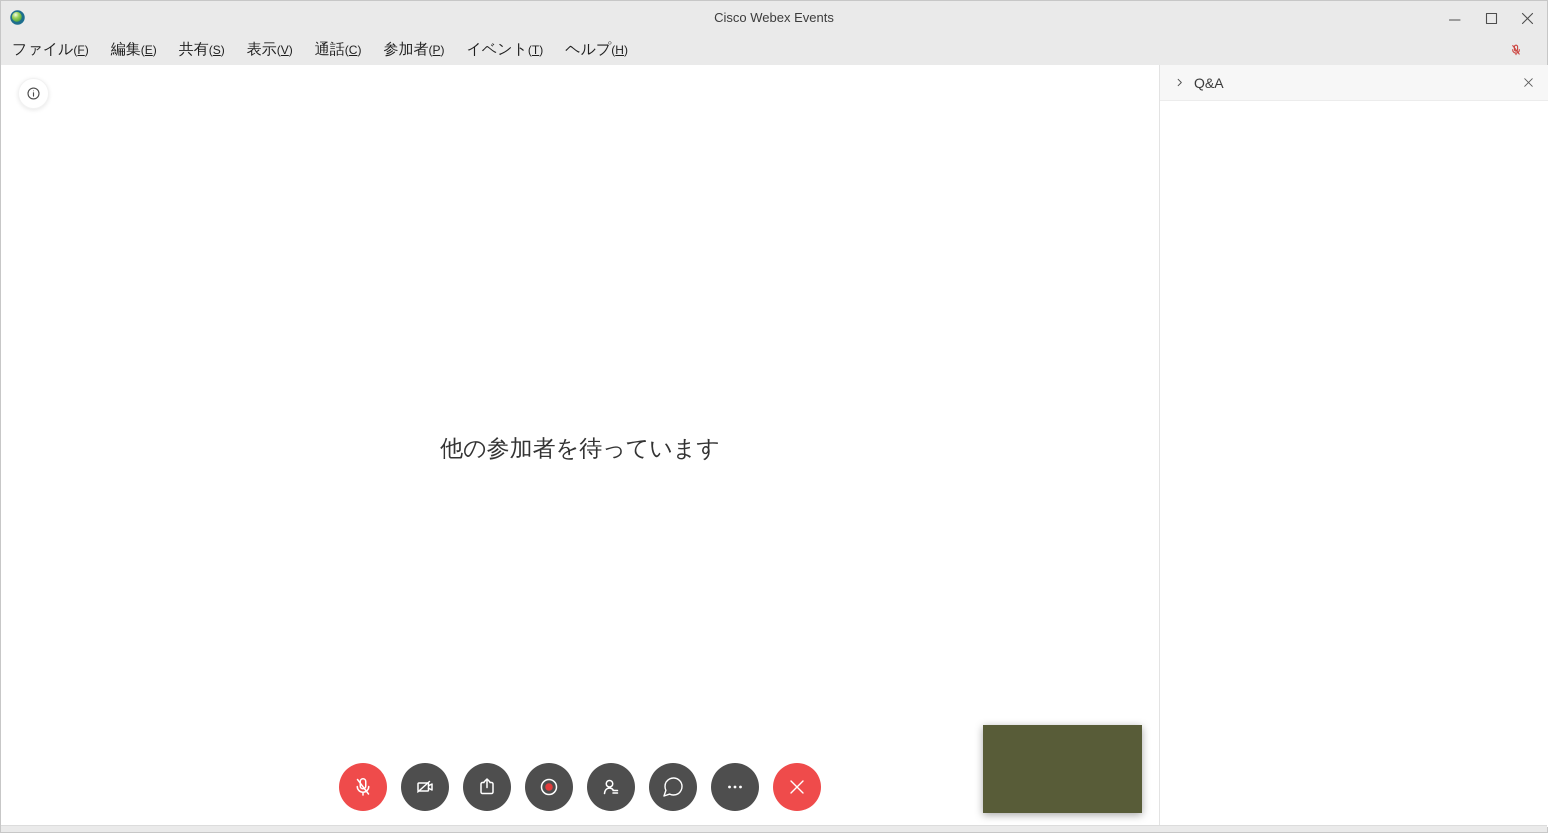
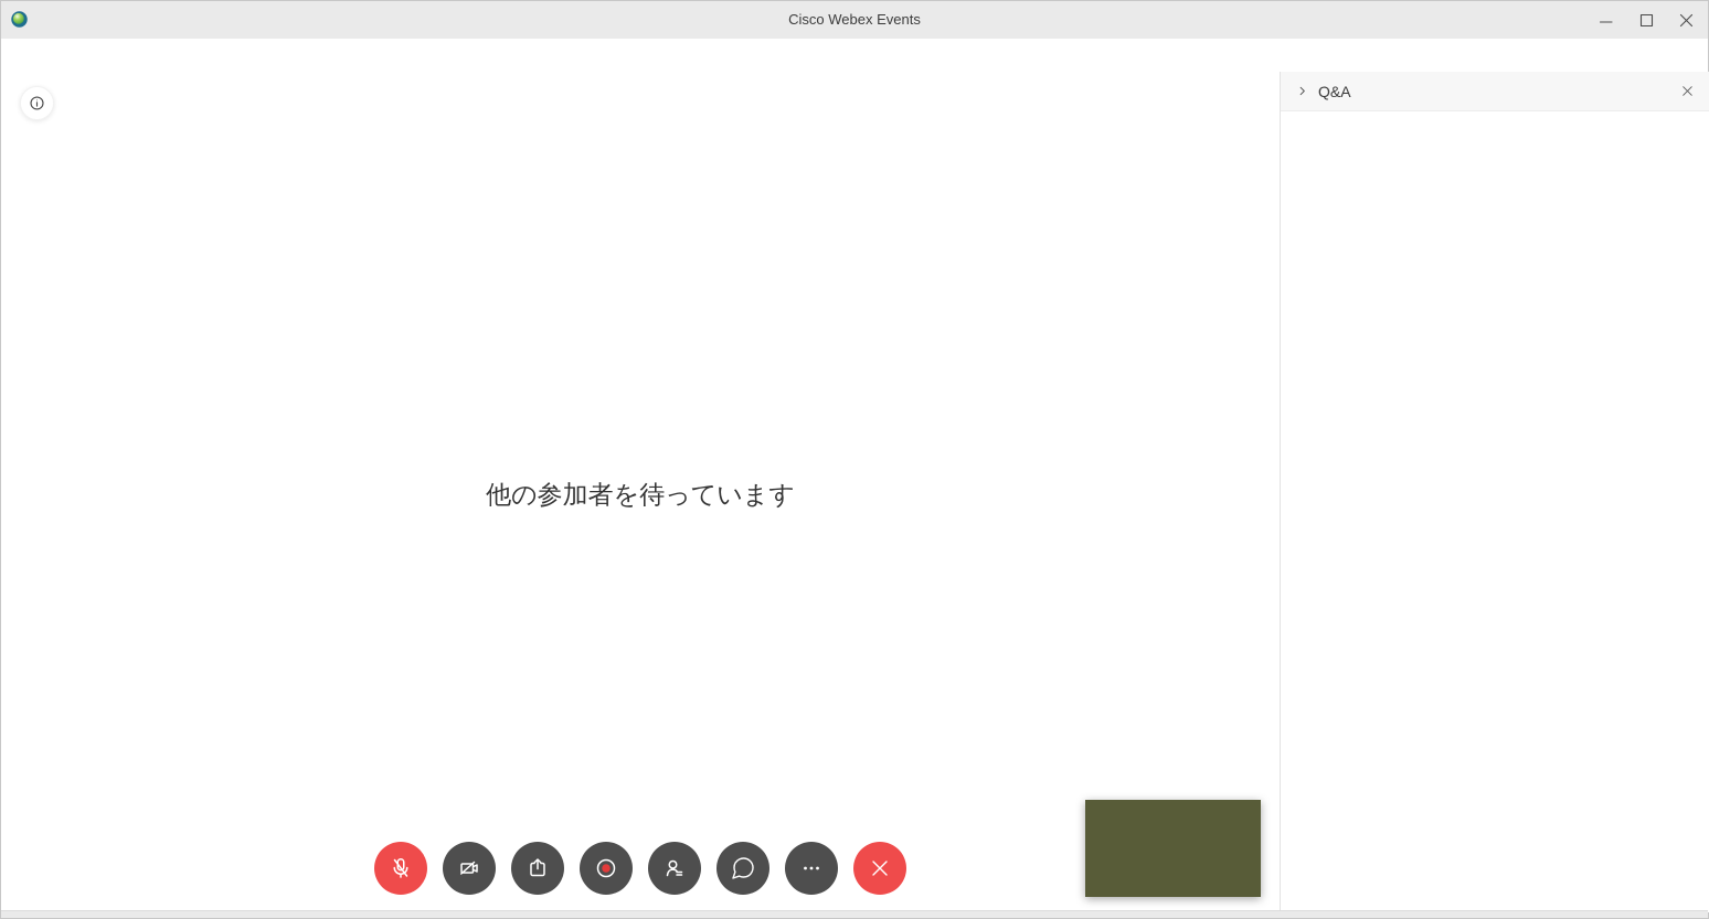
  Cisco Webex Events
- ファイル(F)
- 編集(E)
- 共有(S)
- 表示(V)
- 通話(C)
- 参加者(P)
- イベント(T)
- ヘルプ(H)
  他の参加者を待っています
  Q&A
